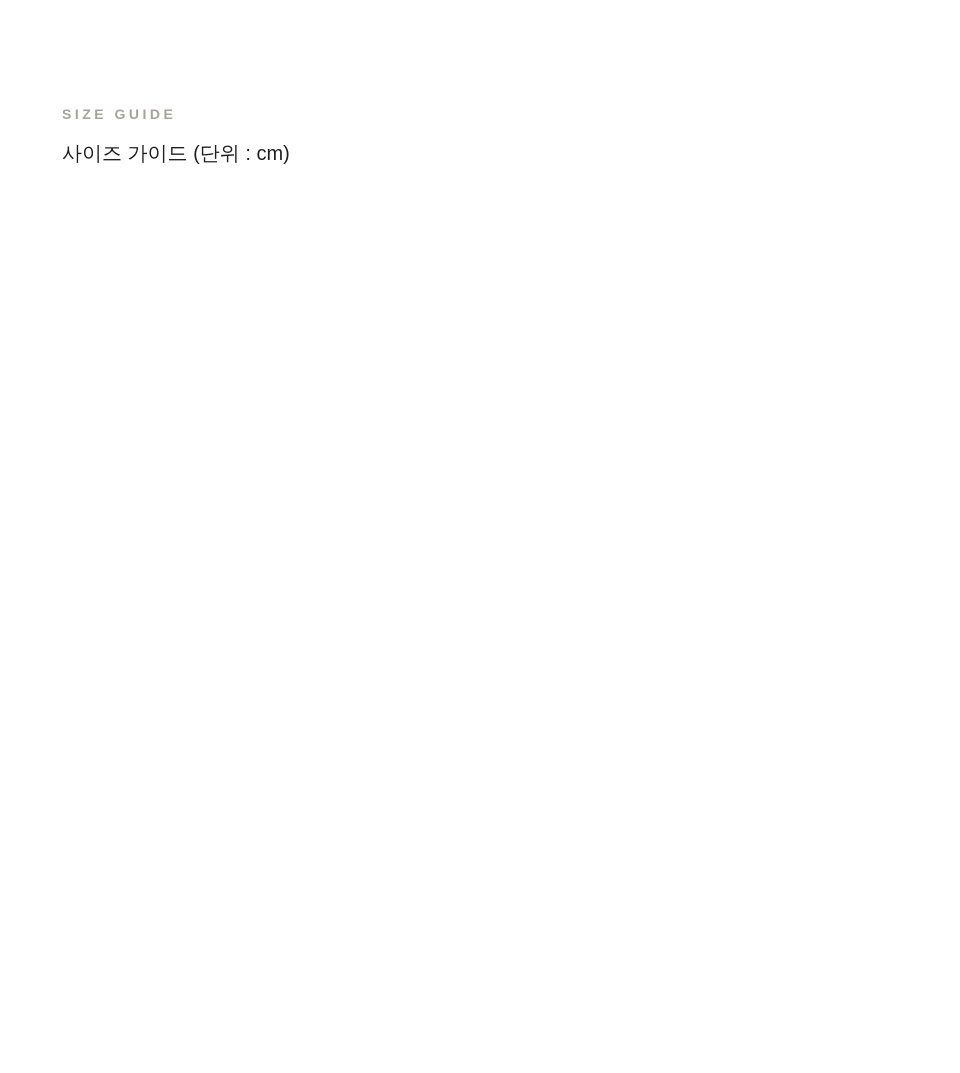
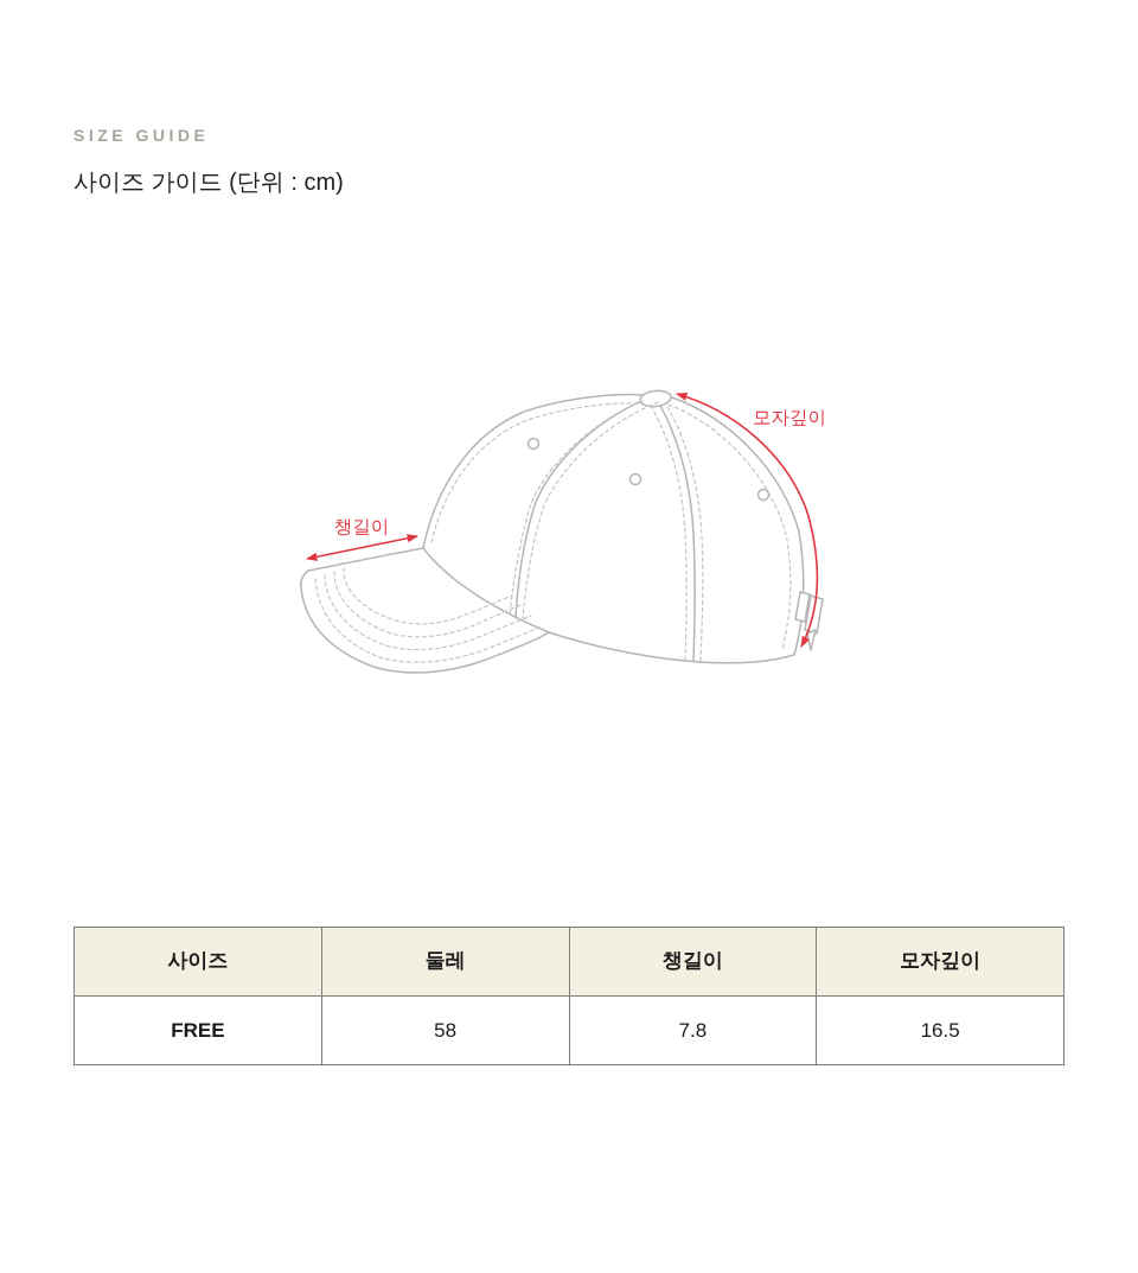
  SIZE GUIDE
  사이즈 가이드 (단위 : cm)
+ 챙길이
+ 모자깊이
+ 사이즈	둘레	챙길이	모자깊이
+ FREE	58	7.8	16.5
